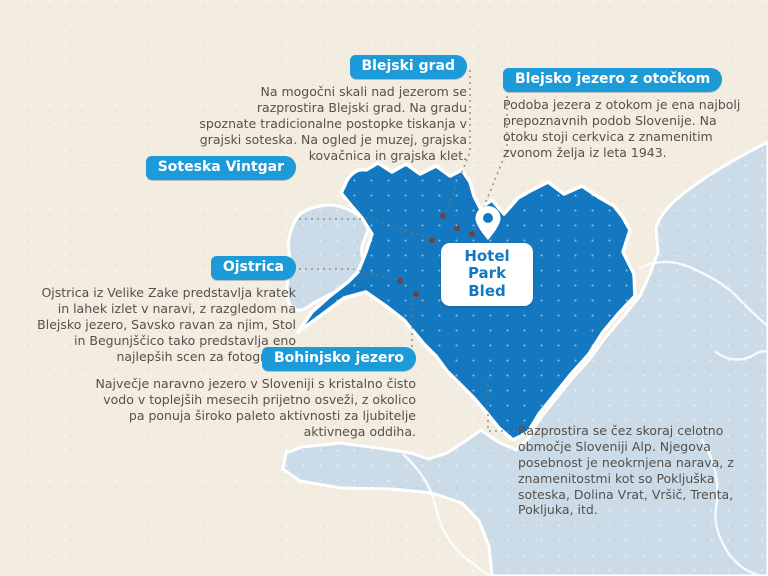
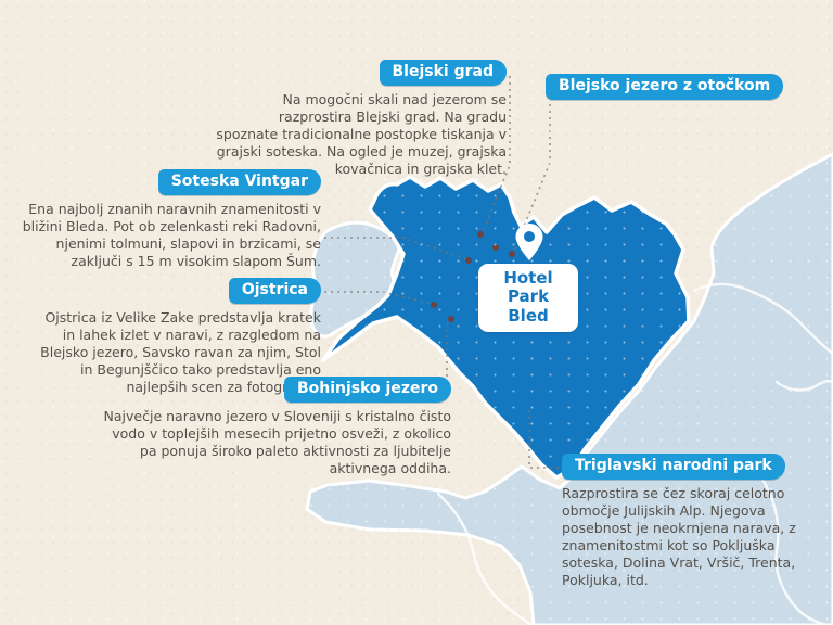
  Hotel Park
  Bled
  Blejski grad
  Na mogočni skali nad jezerom se razprostira Blejski grad. Na gradu spoznate tradicionalne postopke tiskanja v grajski soteska. Na ogled je muzej, grajska kovačnica in grajska klet.
  Blejsko jezero z otočkom
- Podoba jezera z otokom je ena najbolj prepoznavnih podob Slovenije. Na otoku stoji cerkvica z znamenitim zvonom želja iz leta 1943.
  Soteska Vintgar
+ Ena najbolj znanih naravnih znamenitosti v bližini Bleda. Pot ob zelenkasti reki Radovni, njenimi tolmuni, slapovi in brzicami, se zaključi s 15 m visokim slapom Šum.
  Ojstrica
  Ojstrica iz Velike Zake predstavlja kratek in lahek izlet v naravi, z razgledom na Blejsko jezero, Savsko ravan za njim, Stol in Begunjščico tako predstavlja eno najlepših scen za fotog
  Bohinjsko jezero
  Največje naravno jezero v Sloveniji s kristalno čisto vodo v toplejših mesecih prijetno osveži, z okolico pa ponuja široko paleto aktivnosti za ljubitelje aktivnega oddiha.
+ Triglavski narodni park
- Razprostira se čez skoraj celotno območje Sloveniji Alp. Njegova posebnost je neokrnjena narava, z znamenitostmi kot so Pokljuška soteska, Dolina Vrat, Vršič, Trenta, Pokljuka, itd.
+ Razprostira se čez skoraj celotno območje Julijskih Alp. Njegova posebnost je neokrnjena narava, z znamenitostmi kot so Pokljuška soteska, Dolina Vrat, Vršič, Trenta, Pokljuka, itd.
